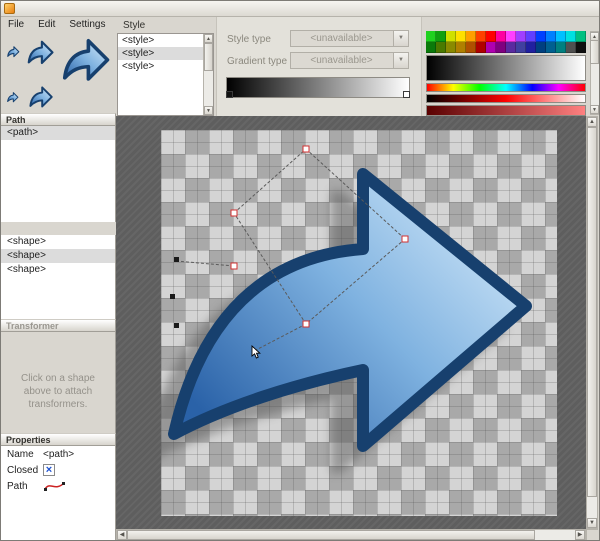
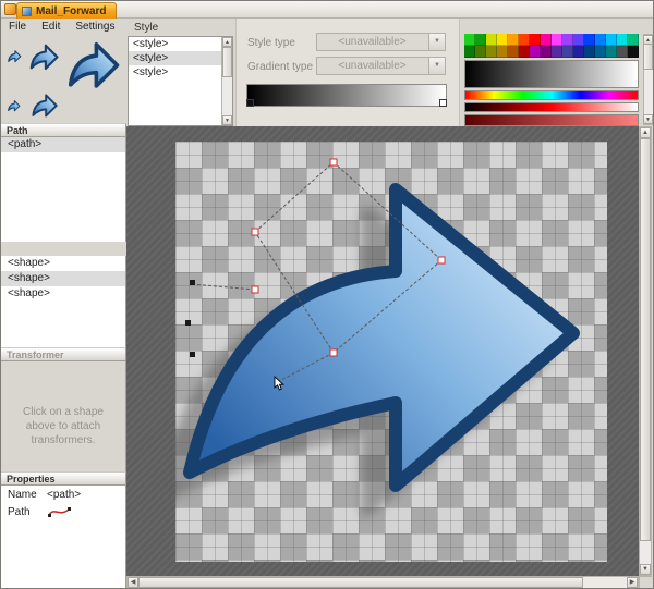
+ Mail_Forward
  File Edit Settings
  Style
  Path
  <path>
  <shape>
  <shape>
  <shape>
  Transformer
  Click on a shape above to attach transformers.
  Properties
  Name
  <path>
- Closed
- ×
  Path
  <style>
  <style>
  <style>
  Style type
  <unavailable>
  Gradient type
  <unavailable>
